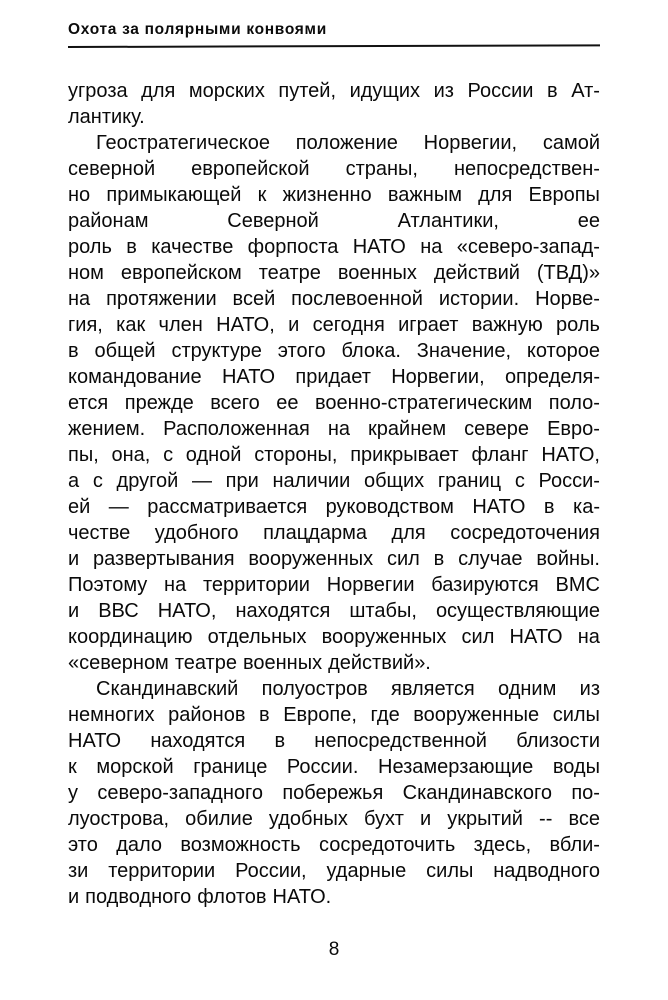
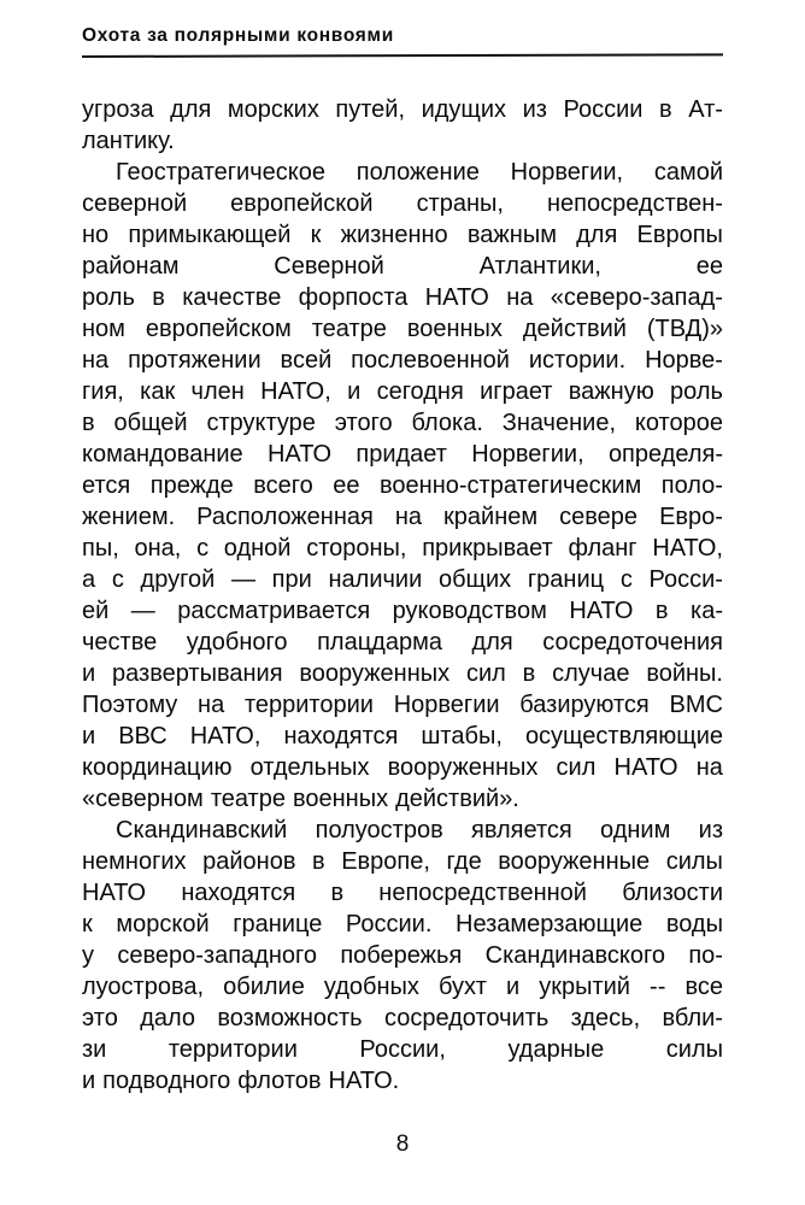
  Охота за полярными конвоями
  угроза
  для
  морских
  путей,
  идущих
  из
  России
  в
  Ат-
  лантику.
  Геостратегическое
  положение
  Норвегии,
  самой
  северной
  европейской
  страны,
  непосредствен-
  но
  примыкающей
  к
  жизненно
  важным
  для
  Европы
  районам
  Северной
  Атлантики,
  ее
  роль
  в
  качестве
  форпоста
  НАТО
  на
  «северо-запад-
  ном
  европейском
  театре
  военных
  действий
  (ТВД)»
  на
  протяжении
  всей
  послевоенной
  истории.
  Норве-
  гия,
  как
  член
  НАТО,
  и
  сегодня
  играет
  важную
  роль
  в
  общей
  структуре
  этого
  блока.
  Значение,
  которое
  командование
  НАТО
  придает
  Норвегии,
  определя-
  ется
  прежде
  всего
  ее
  военно-стратегическим
  поло-
  жением.
  Расположенная
  на
  крайнем
  севере
  Евро-
  пы,
  она,
  с
  одной
  стороны,
  прикрывает
  фланг
  НАТО,
  а
  с
  другой
  —
  при
  наличии
  общих
  границ
  с
  Росси-
  ей
  —
  рассматривается
  руководством
  НАТО
  в
  ка-
  честве
  удобного
  плацдарма
  для
  сосредоточения
  и
  развертывания
  вооруженных
  сил
  в
  случае
  войны.
  Поэтому
  на
  территории
  Норвегии
  базируются
  ВМС
  и
  ВВС
  НАТО,
  находятся
  штабы,
  осуществляющие
  координацию
  отдельных
  вооруженных
  сил
  НАТО
  на
  «северном
  театре
  военных
  действий».
  Скандинавский
  полуостров
  является
  одним
  из
  немногих
  районов
  в
  Европе,
  где
  вооруженные
  силы
  НАТО
  находятся
  в
  непосредственной
  близости
  к
  морской
  границе
  России.
  Незамерзающие
  воды
  у
  северо-западного
  побережья
  Скандинавского
  по-
  луострова,
  обилие
  удобных
  бухт
  и
  укрытий
  --
  все
  это
  дало
  возможность
  сосредоточить
  здесь,
  вбли-
  зи
  территории
  России,
  ударные
  силы
- надводного
  и
  подводного
  флотов
  НАТО.
  8
